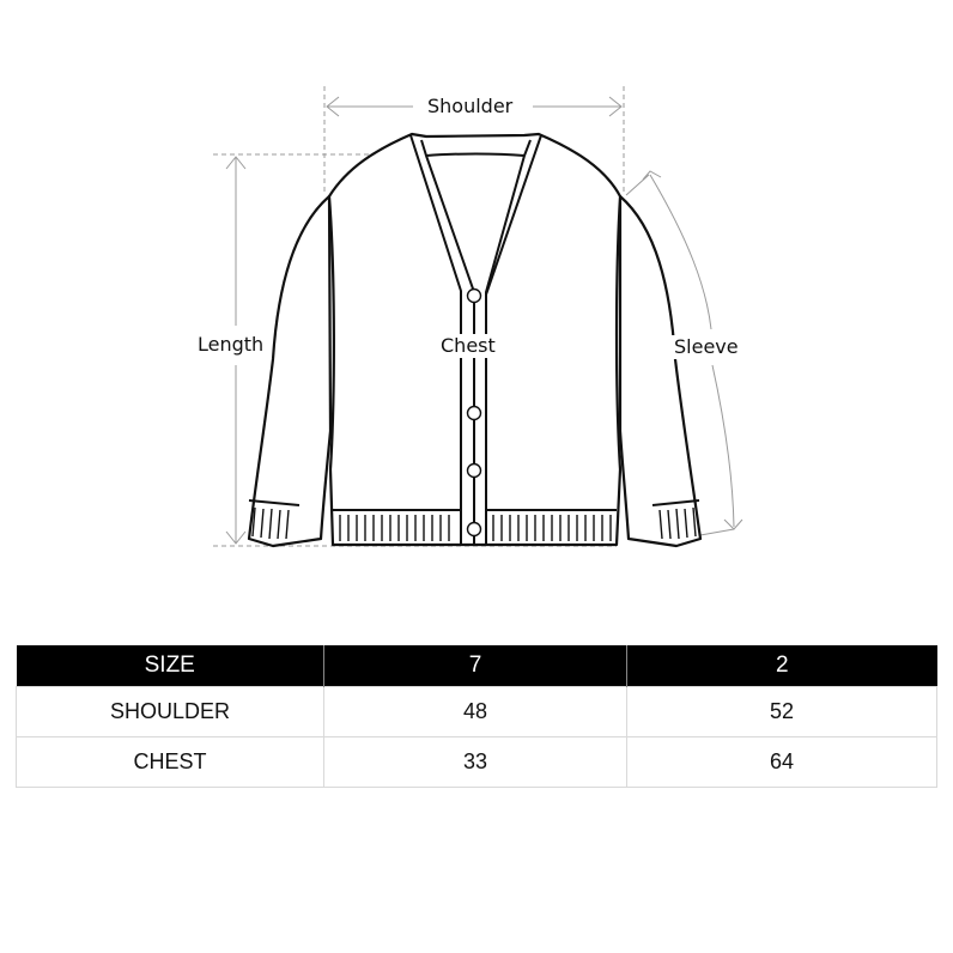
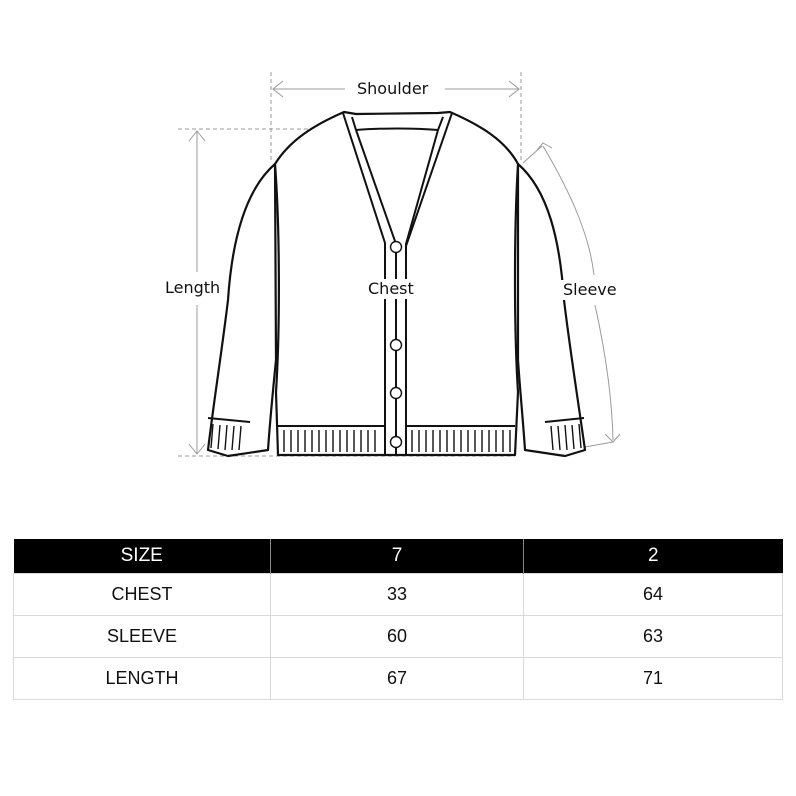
  Shoulder
  Chest
  Length
  Sleeve
  SIZE	7	2
- SHOULDER	48	52
  CHEST	33	64
+ SLEEVE	60	63
+ LENGTH	67	71
